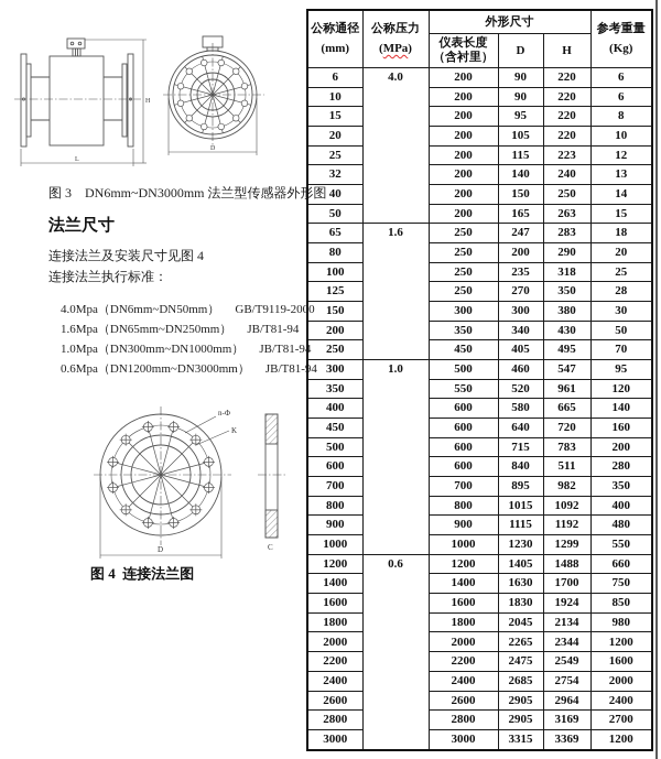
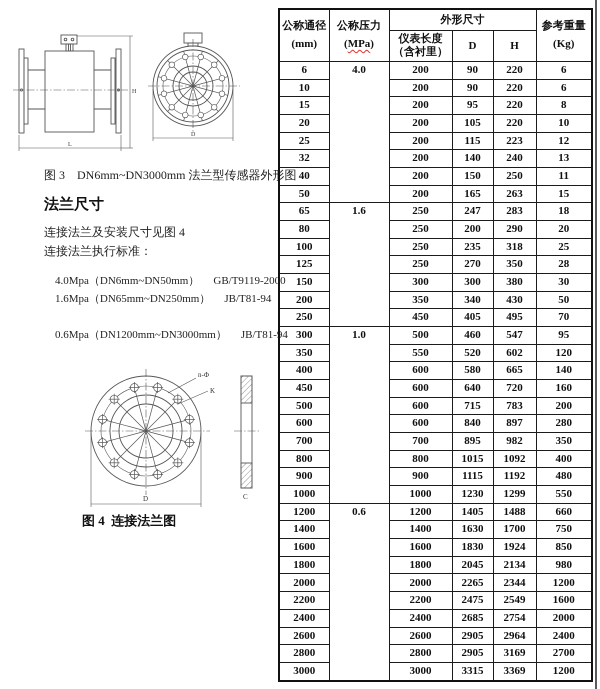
  图 3 DN6mm~DN3000mm 法兰型传感器外形图
  法兰尺寸
  连接法兰及安装尺寸见图 4
  连接法兰执行标准：
  4.0Mpa（DN6mm~DN50mm） GB/T9119-2000
  1.6Mpa（DN65mm~DN250mm） JB/T81-94
- 1.0Mpa（DN300mm~DN1000mm） JB/T81-94
  0.6Mpa（DN1200mm~DN3000mm） JB/T81-94
  n-Φ
  K
  D
  C
  图 4 连接法兰图
  公称通径 (mm)	公称压力 (MPa)	外形尺寸	参考重量 (Kg)
  仪表长度 （含衬里）	D	H
  6	4.0	200	90	220	6
  10	200	90	220	6
  15	200	95	220	8
  20	200	105	220	10
  25	200	115	223	12
  32	200	140	240	13
- 40	200	150	250	14
+ 40	200	150	250	11
  50	200	165	263	15
  65	1.6	250	247	283	18
  80	250	200	290	20
  100	250	235	318	25
  125	250	270	350	28
  150	300	300	380	30
  200	350	340	430	50
  250	450	405	495	70
  300	1.0	500	460	547	95
- 350	550	520	961	120
+ 350	550	520	602	120
  400	600	580	665	140
  450	600	640	720	160
  500	600	715	783	200
- 600	600	840	511	280
+ 600	600	840	897	280
  700	700	895	982	350
  800	800	1015	1092	400
  900	900	1115	1192	480
  1000	1000	1230	1299	550
  1200	0.6	1200	1405	1488	660
  1400	1400	1630	1700	750
  1600	1600	1830	1924	850
  1800	1800	2045	2134	980
  2000	2000	2265	2344	1200
  2200	2200	2475	2549	1600
  2400	2400	2685	2754	2000
  2600	2600	2905	2964	2400
  2800	2800	2905	3169	2700
  3000	3000	3315	3369	1200
